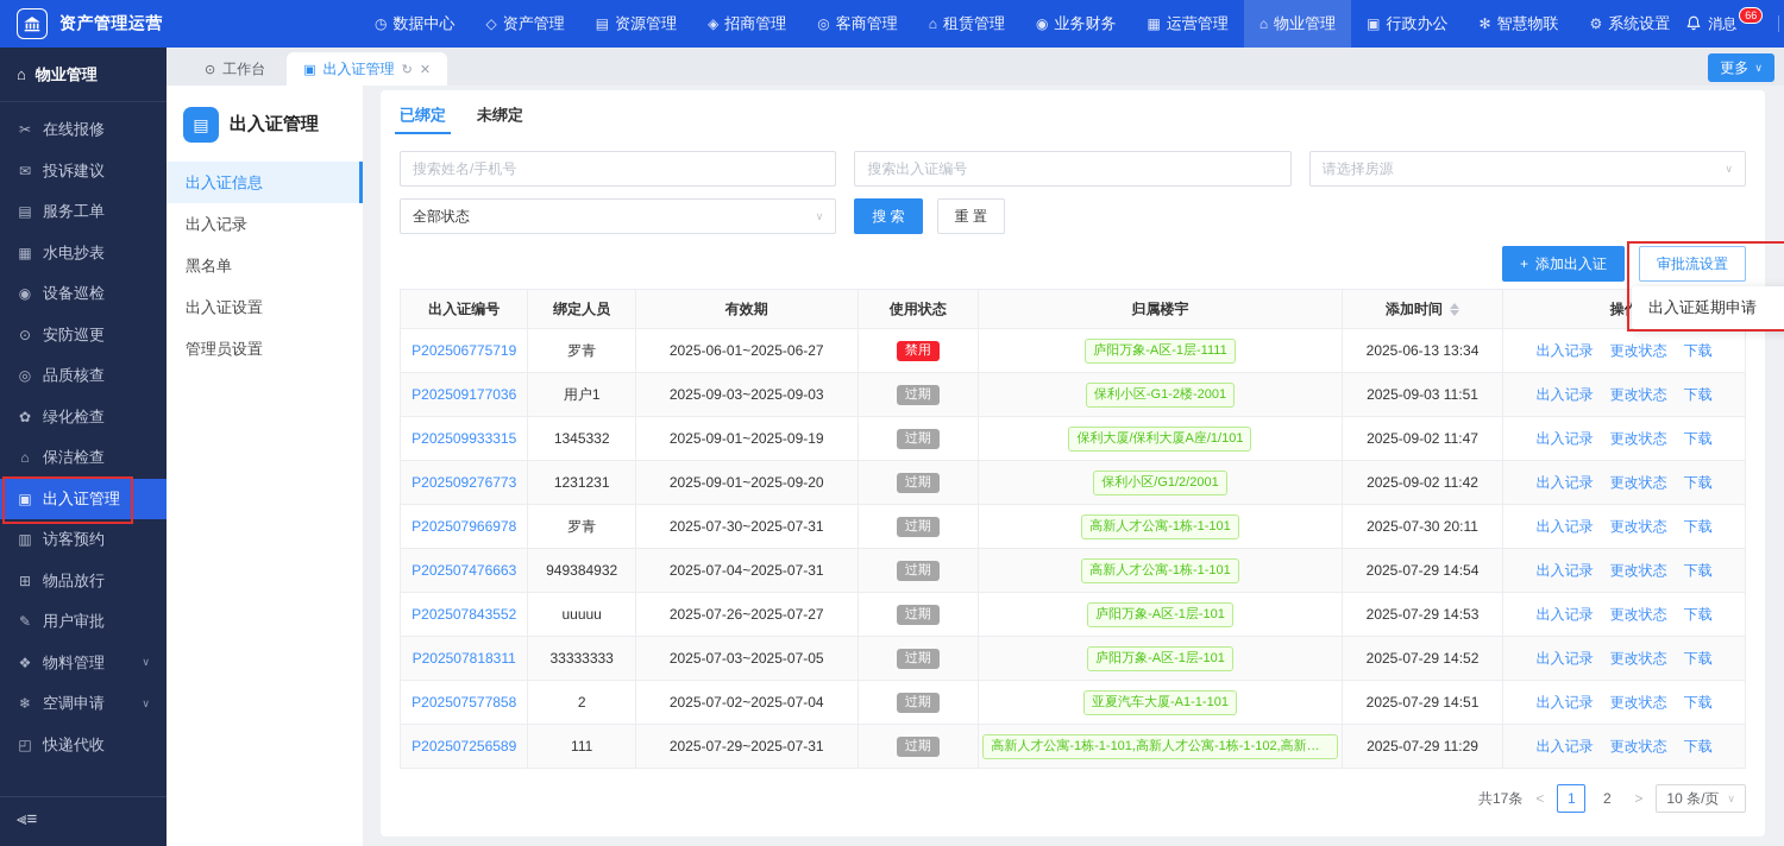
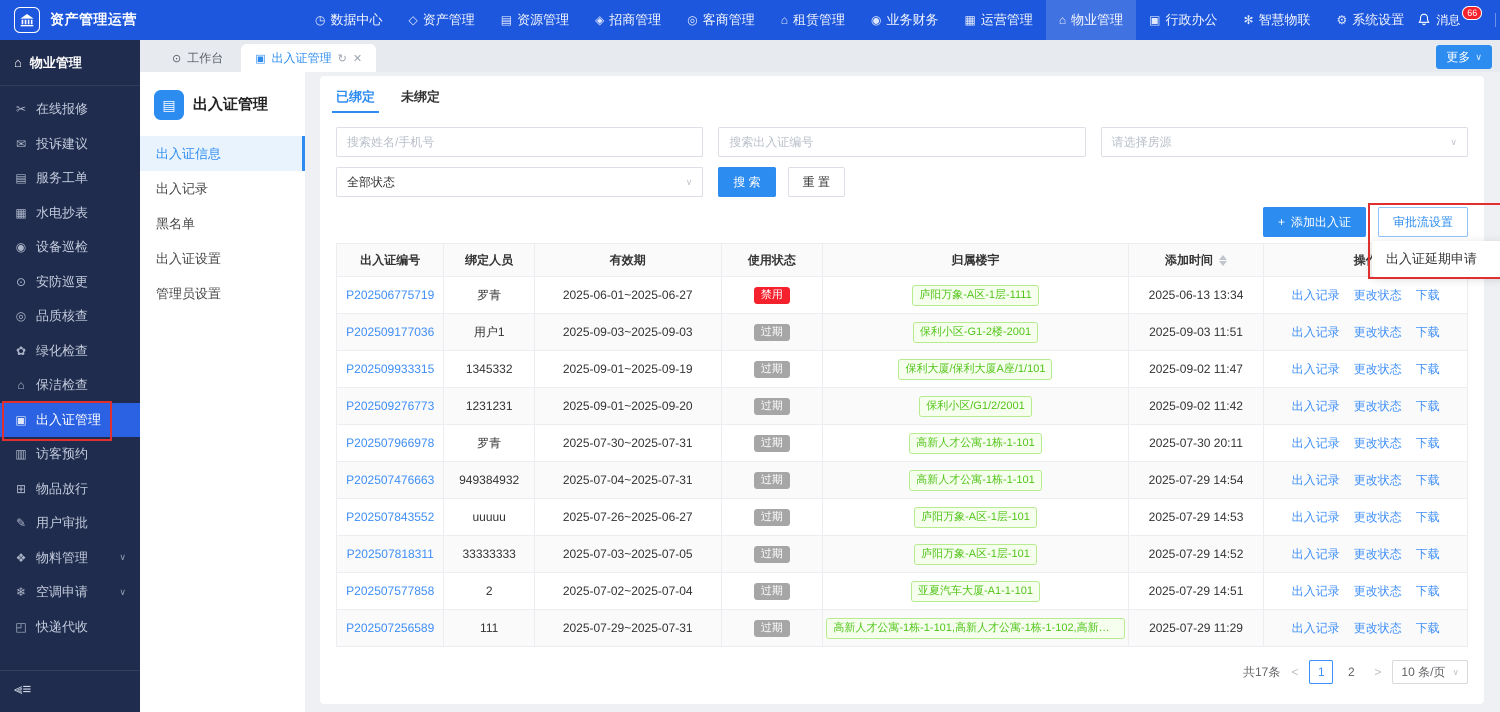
  资产管理运营
  ◷
  数据中心
  ◇
  资产管理
  ▤
  资源管理
  ◈
  招商管理
  ◎
  客商管理
  ⌂
  租赁管理
  ◉
  业务财务
  ▦
  运营管理
  ⌂
  物业管理
  ▣
  行政办公
  ✻
  智慧物联
  ⚙
  系统设置
  消息
  66
  ⌂
  物业管理
  ✂
  在线报修
  ✉
  投诉建议
  ▤
  服务工单
  ▦
  水电抄表
  ◉
  设备巡检
  ⊙
  安防巡更
  ◎
  品质核查
  ✿
  绿化检查
  ⌂
  保洁检查
  ▣
  出入证管理
  ▥
  访客预约
  ⊞
  物品放行
  ✎
  用户审批
  ❖
  物料管理
  ∨
  ❄
  空调申请
  ∨
  ◰
  快递代收
  ⫷≡
  ⊙
  工作台
  ▣
  出入证管理
  ↻
  ✕
  更多
  ∨
  ▤
  出入证管理
  出入证信息
  出入记录
  黑名单
  出入证设置
  管理员设置
  已绑定
  未绑定
  搜索姓名/手机号
  搜索出入证编号
  请选择房源
  ∨
  全部状态
  ∨
  搜 索
  重 置
  +
  添加出入证
  审批流设置
  出入证延期申请
  出入证编号	绑定人员	有效期	使用状态	归属楼宇	添加时间	操
  P202506775719	罗青	2025-06-01~2025-06-27	禁用	庐阳万象-A区-1层-1111	2025-06-13 13:34	出入记录 更改状态 下载
  P202509177036	用户1	2025-09-03~2025-09-03	过期	保利小区-G1-2楼-2001	2025-09-03 11:51	出入记录 更改状态 下载
  P202509933315	1345332	2025-09-01~2025-09-19	过期	保利大厦/保利大厦A座/1/101	2025-09-02 11:47	出入记录 更改状态 下载
  P202509276773	1231231	2025-09-01~2025-09-20	过期	保利小区/G1/2/2001	2025-09-02 11:42	出入记录 更改状态 下载
  P202507966978	罗青	2025-07-30~2025-07-31	过期	高新人才公寓-1栋-1-101	2025-07-30 20:11	出入记录 更改状态 下载
  P202507476663	949384932	2025-07-04~2025-07-31	过期	高新人才公寓-1栋-1-101	2025-07-29 14:54	出入记录 更改状态 下载
- P202507843552	uuuuu	2025-07-26~2025-07-27	过期	庐阳万象-A区-1层-101	2025-07-29 14:53	出入记录 更改状态 下载
+ P202507843552	uuuuu	2025-07-26~2025-06-27	过期	庐阳万象-A区-1层-101	2025-07-29 14:53	出入记录 更改状态 下载
  P202507818311	33333333	2025-07-03~2025-07-05	过期	庐阳万象-A区-1层-101	2025-07-29 14:52	出入记录 更改状态 下载
  P202507577858	2	2025-07-02~2025-07-04	过期	亚夏汽车大厦-A1-1-101	2025-07-29 14:51	出入记录 更改状态 下载
  P202507256589	111	2025-07-29~2025-07-31	过期	高新人才公寓-1栋-1-101,高新人才公寓-1栋-1-102,高新人才	2025-07-29 11:29	出入记录 更改状态 下载
  共17条
  <
  1
  2
  >
  10 条/页
  ∨
